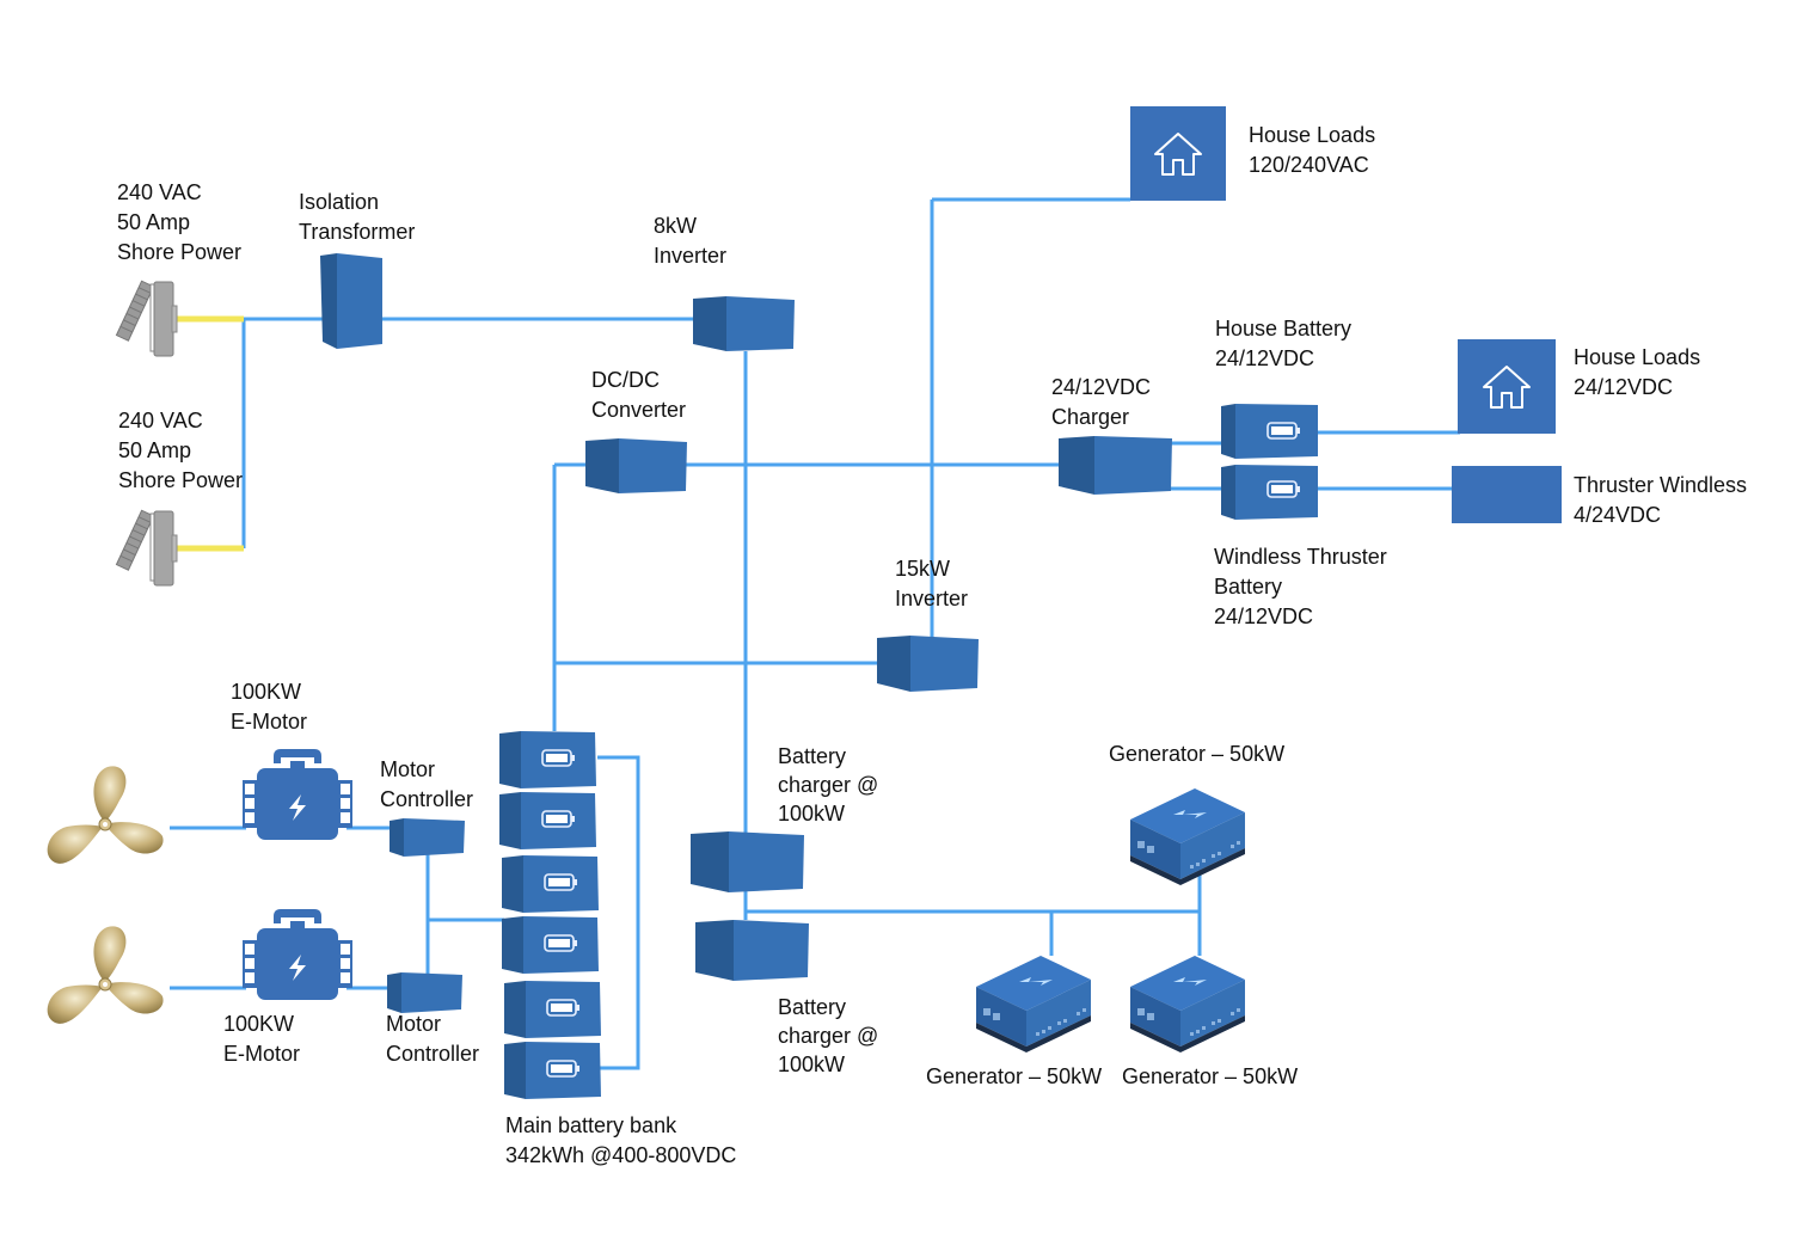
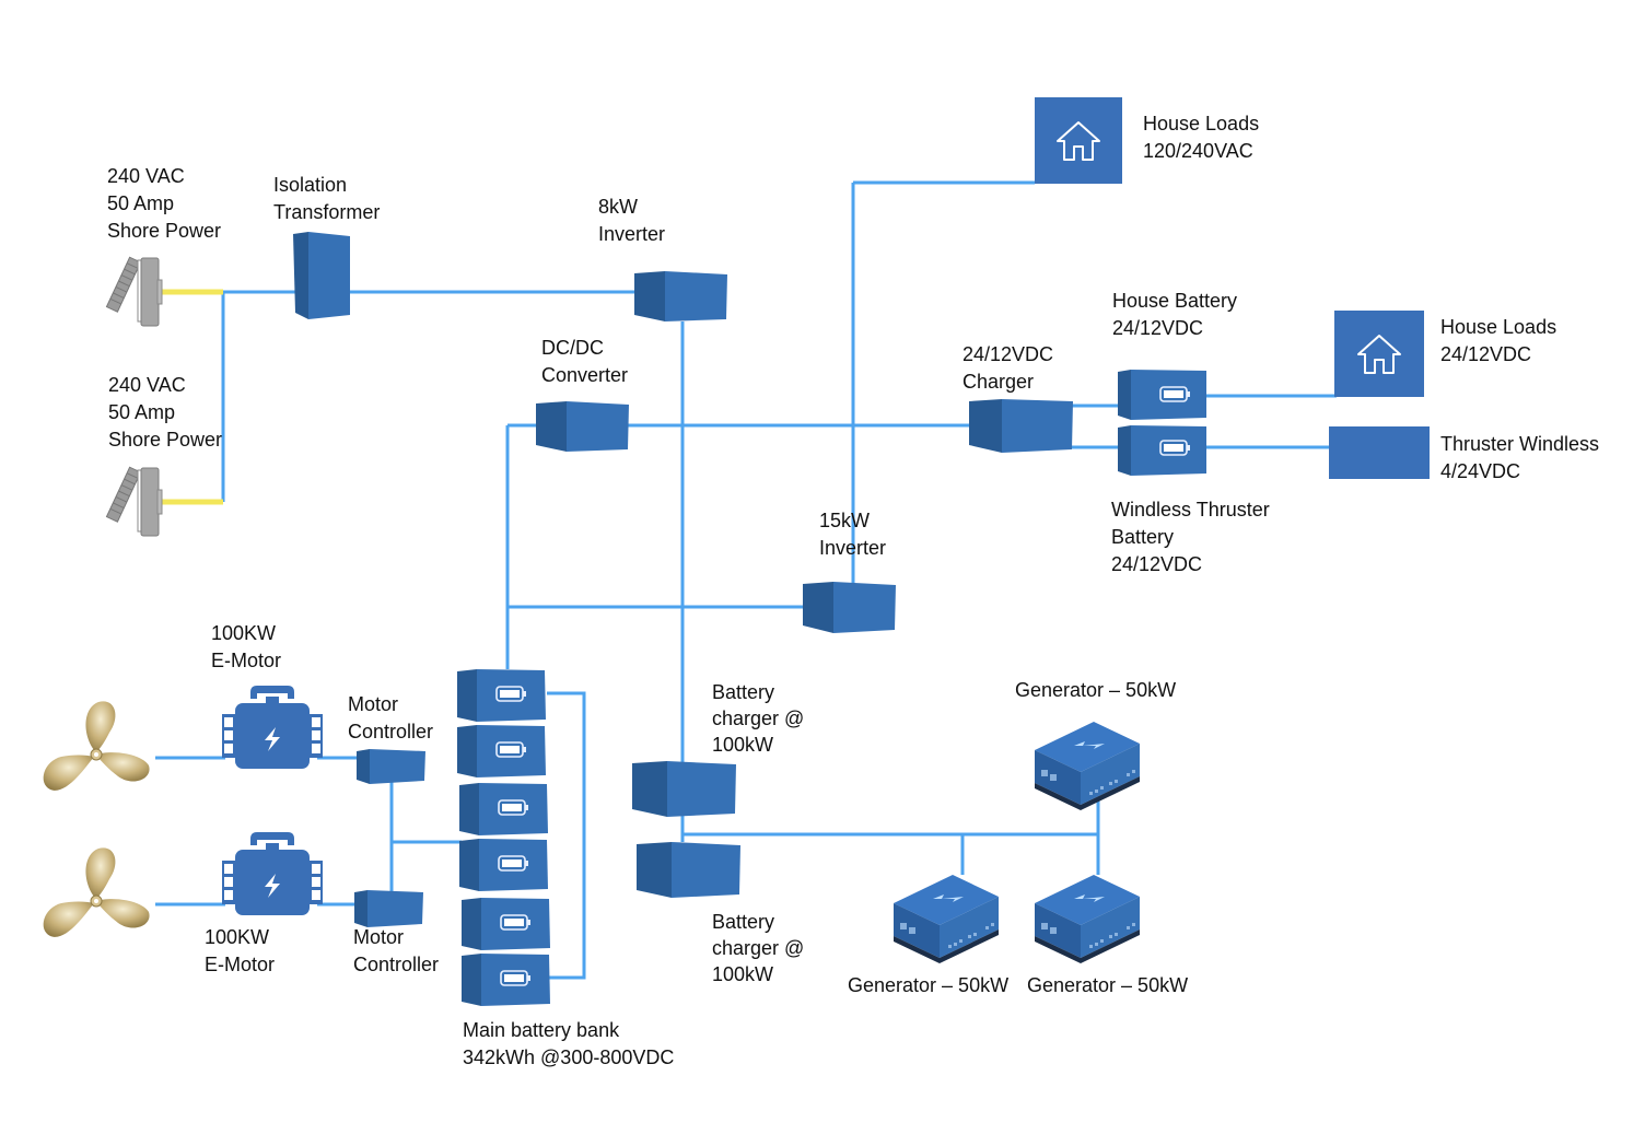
  240 VAC
  50 Amp
  Shore Power
  240 VAC
  50 Amp
  Shore Power
  Isolation
  Transformer
  8kW
  Inverter
  DC/DC
  Converter
  House Loads
  120/240VAC
  24/12VDC
  Charger
  House Battery
  24/12VDC
  Windless Thruster
  Battery
  24/12VDC
  House Loads
  24/12VDC
  Thruster Windless
  4/24VDC
  15kW
  Inverter
  100KW
  E-Motor
  100KW
  E-Motor
  Motor
  Controller
  Motor
  Controller
  Main battery bank
- 342kWh @400-800VDC
+ 342kWh @300-800VDC
  Battery
  charger @
  100kW
  Battery
  charger @
  100kW
  Generator – 50kW
  Generator – 50kW
  Generator – 50kW
